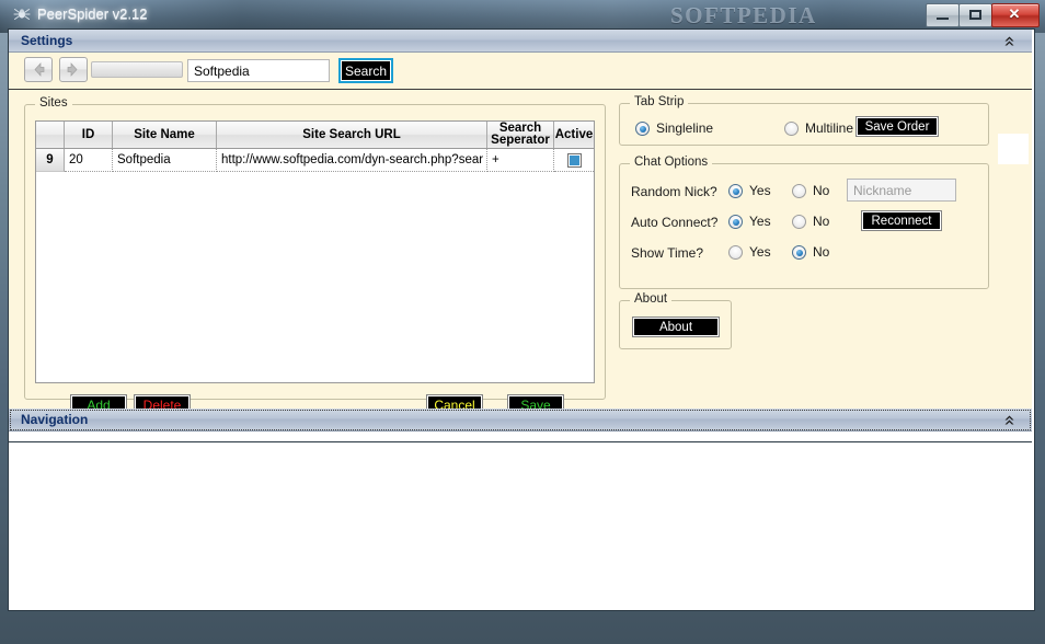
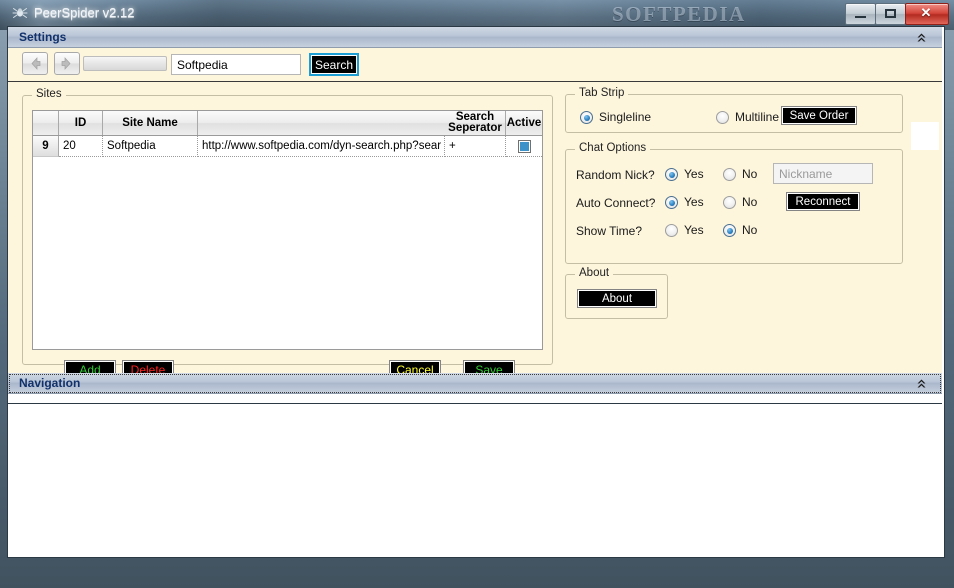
  SOFTPEDIA
  PeerSpider v2.12
  ✕
  Settings
  Sites
  ID
  Site Name
- Site Search URL
  Search Seperator
  Active
  9
  20
  Softpedia
  http://www.softpedia.com/dyn-search.php?sear
  +
  Add
  Delete
  Cancel
  Save
  Tab Strip
  Singleline
  Multiline
  Save Order
  Chat Options
  Random Nick?
  Yes
  No
  Nickname
  Auto Connect?
  Yes
  No
  Reconnect
  Show Time?
  Yes
  No
  About
  About
  Navigation
  Softpedia
  Search
